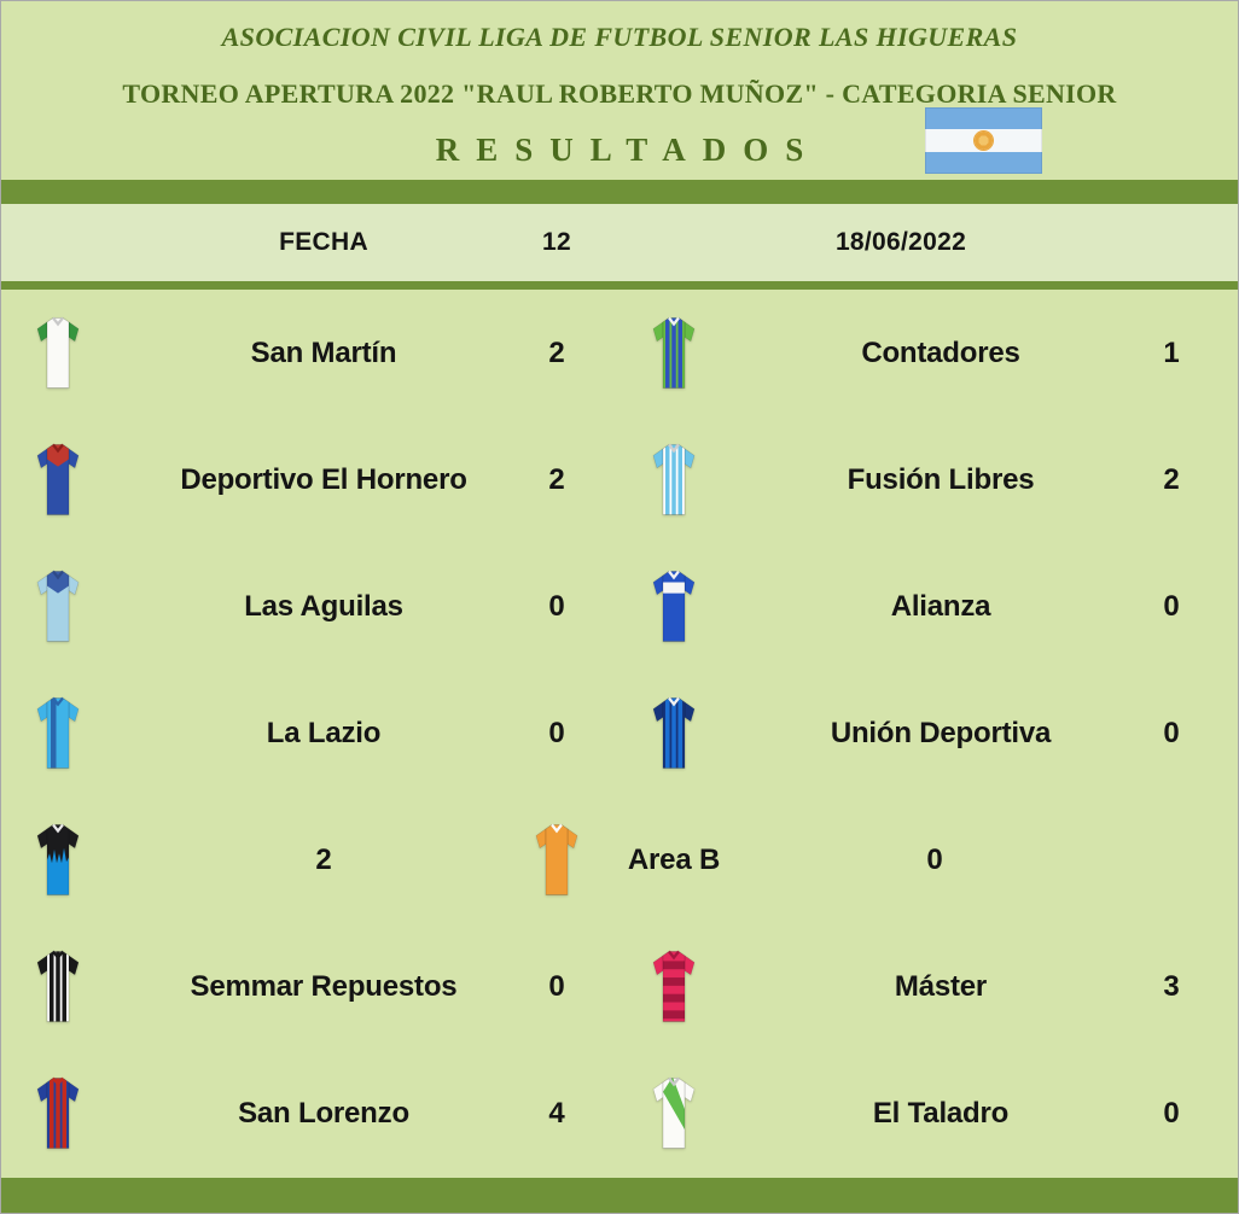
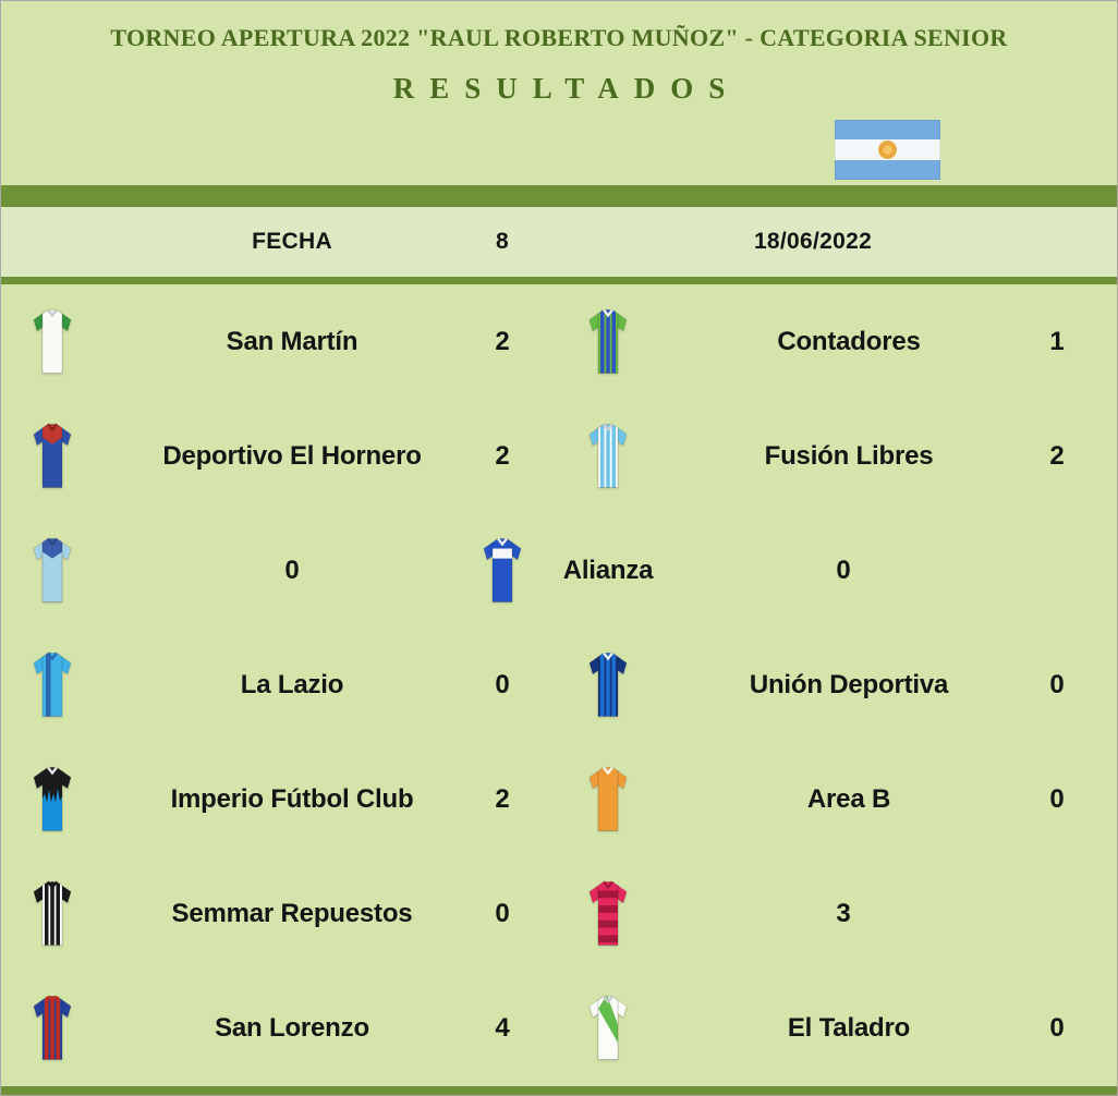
- ASOCIACION CIVIL LIGA DE FUTBOL SENIOR LAS HIGUERAS
  TORNEO APERTURA 2022 "RAUL ROBERTO MUÑOZ" - CATEGORIA SENIOR
  RESULTADOS
  FECHA
- 12
+ 8
  18/06/2022
  San Martín
  2
  Contadores
  1
  Deportivo El Hornero
  2
  Fusión Libres
  2
- Las Aguilas
  0
  Alianza
  0
  La Lazio
  0
  Unión Deportiva
  0
+ Imperio Fútbol Club
  2
  Area B
  0
  Semmar Repuestos
  0
- Máster
  3
  San Lorenzo
  4
  El Taladro
  0
